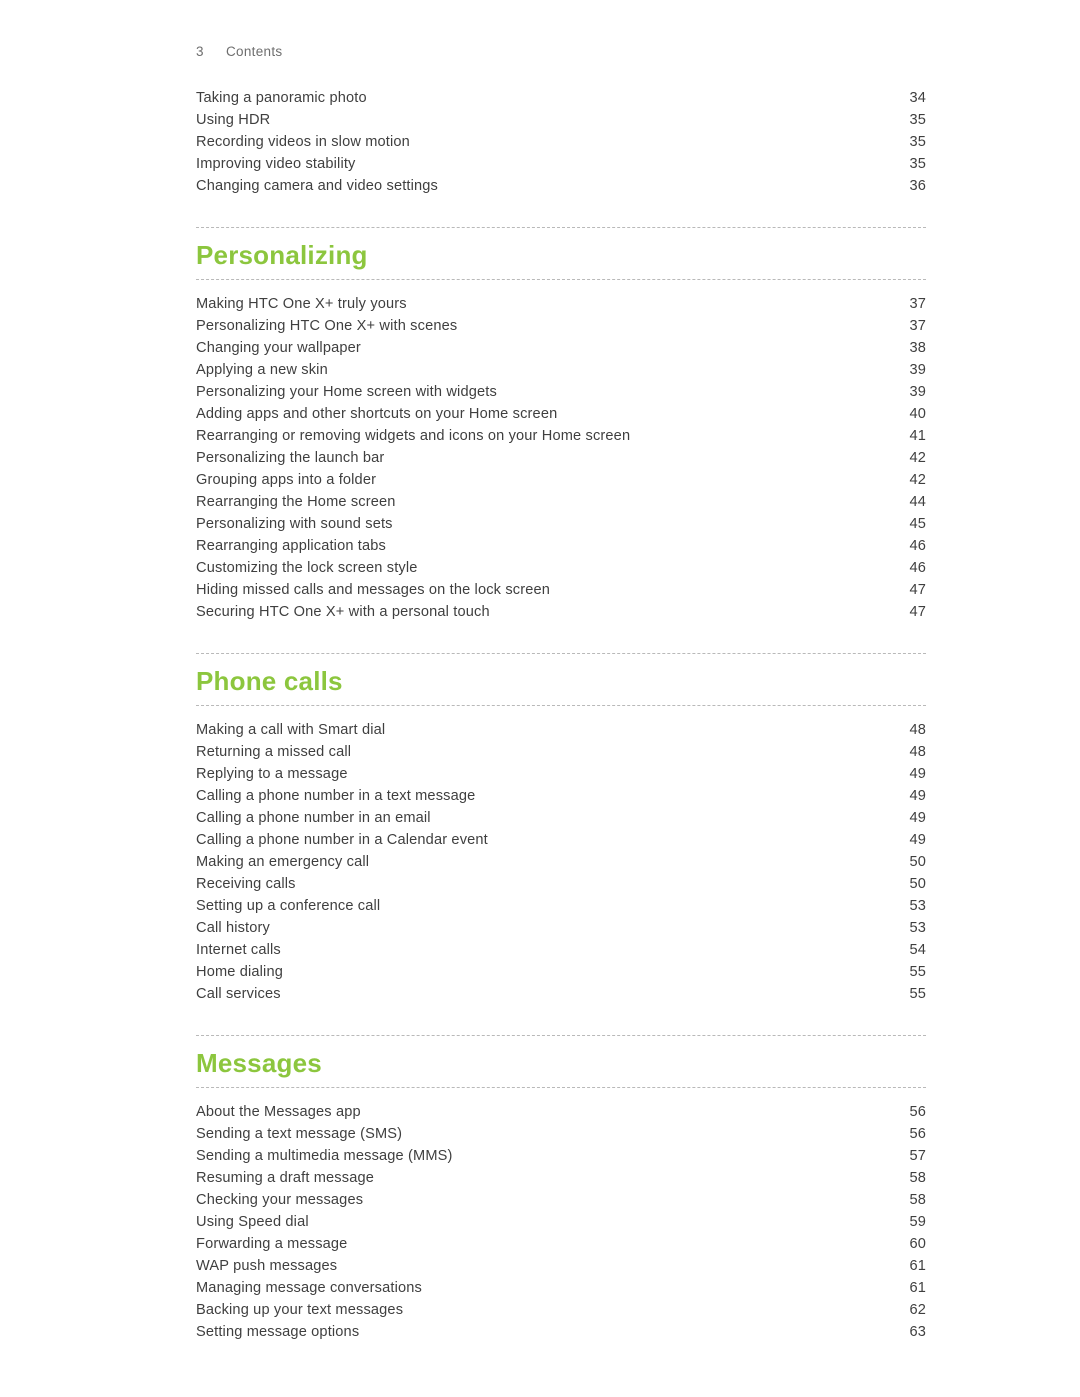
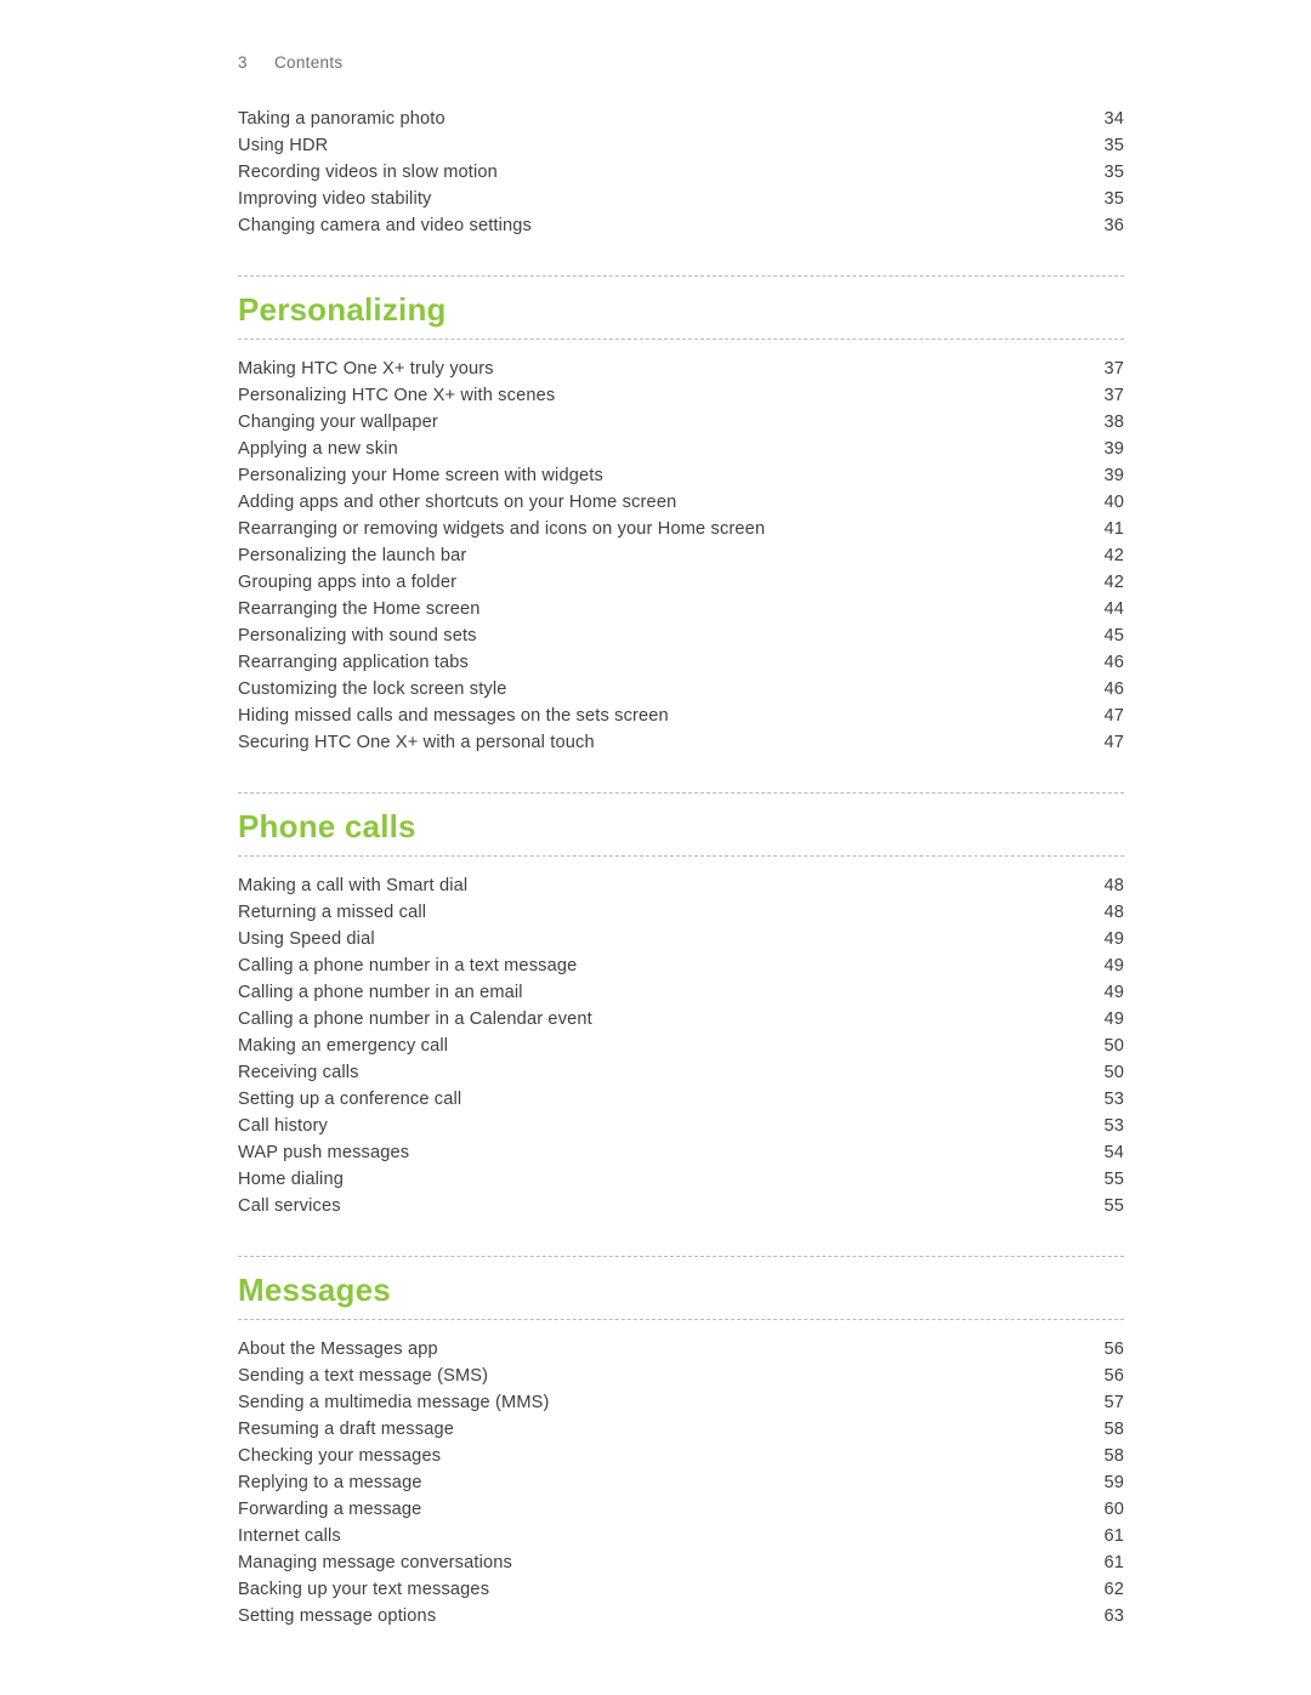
  3
  Contents
  Taking a panoramic photo
  34
  Using HDR
  35
  Recording videos in slow motion
  35
  Improving video stability
  35
  Changing camera and video settings
  36
  Personalizing
  Making HTC One X+ truly yours
  37
  Personalizing HTC One X+ with scenes
  37
  Changing your wallpaper
  38
  Applying a new skin
  39
  Personalizing your Home screen with widgets
  39
  Adding apps and other shortcuts on your Home screen
  40
  Rearranging or removing widgets and icons on your Home screen
  41
  Personalizing the launch bar
  42
  Grouping apps into a folder
  42
  Rearranging the Home screen
  44
  Personalizing with sound sets
  45
  Rearranging application tabs
  46
  Customizing the lock screen style
  46
- Hiding missed calls and messages on the lock screen
+ Hiding missed calls and messages on the sets screen
  47
  Securing HTC One X+ with a personal touch
  47
  Phone calls
  Making a call with Smart dial
  48
  Returning a missed call
  48
- Replying to a message
+ Using Speed dial
  49
  Calling a phone number in a text message
  49
  Calling a phone number in an email
  49
  Calling a phone number in a Calendar event
  49
  Making an emergency call
  50
  Receiving calls
  50
  Setting up a conference call
  53
  Call history
  53
- Internet calls
+ WAP push messages
  54
  Home dialing
  55
  Call services
  55
  Messages
  About the Messages app
  56
  Sending a text message (SMS)
  56
  Sending a multimedia message (MMS)
  57
  Resuming a draft message
  58
  Checking your messages
  58
- Using Speed dial
+ Replying to a message
  59
  Forwarding a message
  60
- WAP push messages
+ Internet calls
  61
  Managing message conversations
  61
  Backing up your text messages
  62
  Setting message options
  63
